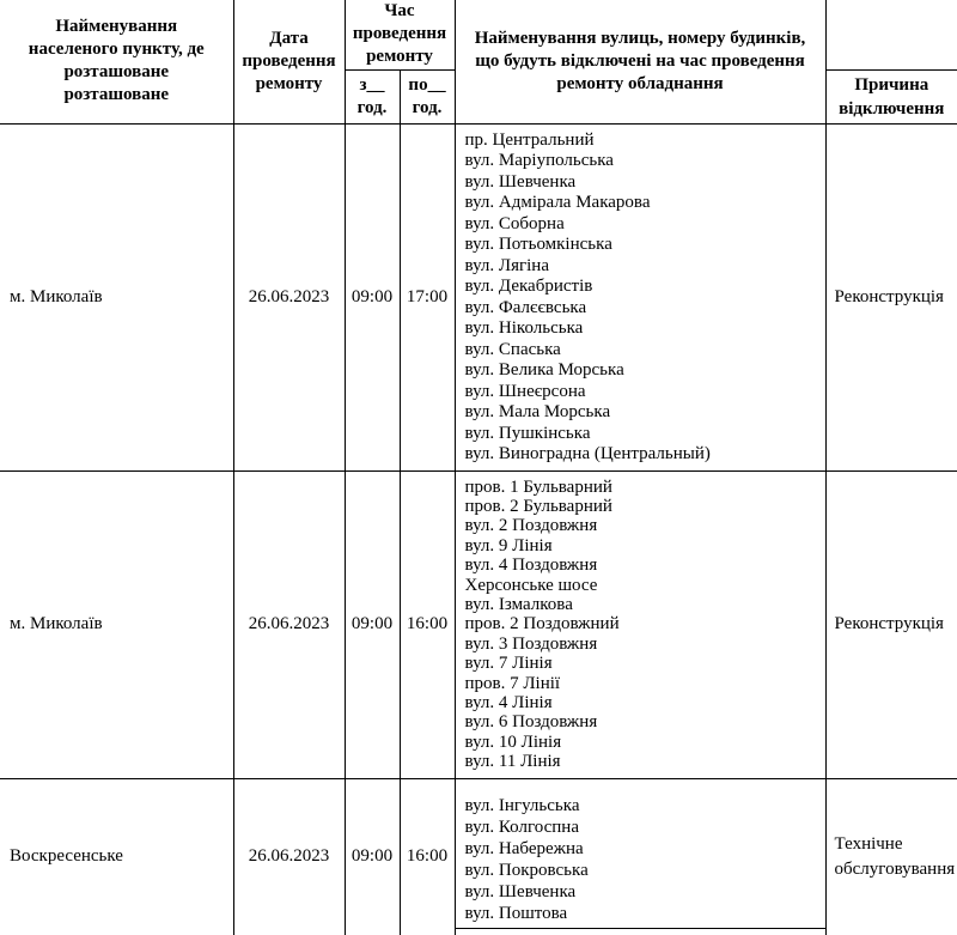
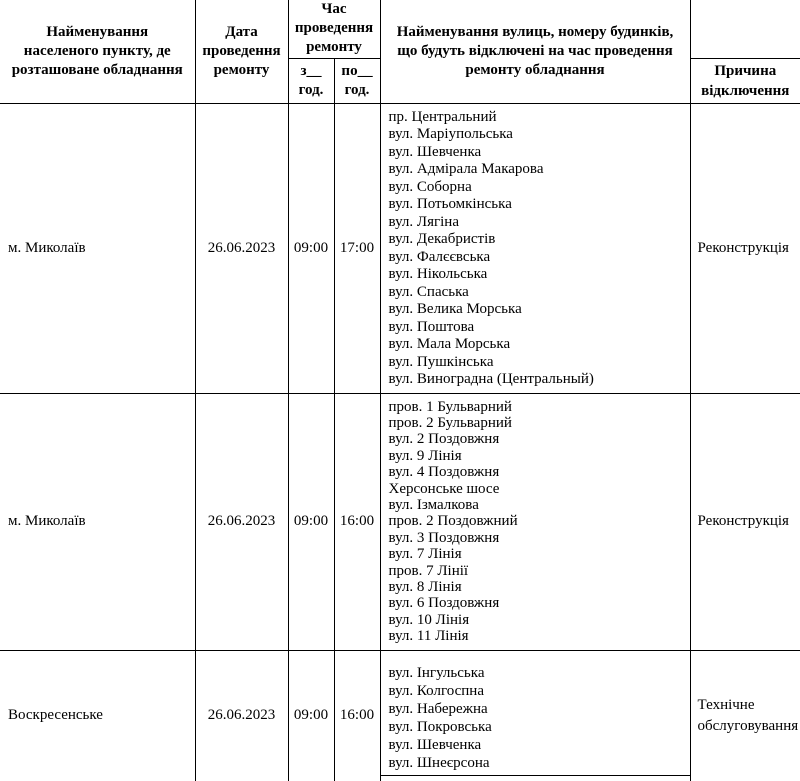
- Найменування населеного пункту, де розташоване розташоване	Дата проведення ремонту	Час проведення ремонту	Найменування вулиць, номеру будинків, що будуть відключені на час проведення ремонту обладнання
+ Найменування населеного пункту, де розташоване обладнання	Дата проведення ремонту	Час проведення ремонту	Найменування вулиць, номеру будинків, що будуть відключені на час проведення ремонту обладнання
  з__ год.	по__ год.	Причина відключення
- м. Миколаїв	26.06.2023	09:00	17:00	пр. Центральнийвул. Маріупольськавул. Шевченкавул. Адмірала Макаровавул. Соборнавул. Потьомкінськавул. Лягінавул. Декабристіввул. Фалєєвськавул. Нікольськавул. Спаськавул. Велика Морськавул. Шнеєрсонавул. Мала Морськавул. Пушкінськавул. Виноградна (Центральный)	Реконструкція
+ м. Миколаїв	26.06.2023	09:00	17:00	пр. Центральнийвул. Маріупольськавул. Шевченкавул. Адмірала Макаровавул. Соборнавул. Потьомкінськавул. Лягінавул. Декабристіввул. Фалєєвськавул. Нікольськавул. Спаськавул. Велика Морськавул. Поштовавул. Мала Морськавул. Пушкінськавул. Виноградна (Центральный)	Реконструкція
- м. Миколаїв	26.06.2023	09:00	16:00	пров. 1 Бульварнийпров. 2 Бульварнийвул. 2 Поздовжнявул. 9 Лініявул. 4 ПоздовжняХерсонське шосевул. Ізмалковапров. 2 Поздовжнийвул. 3 Поздовжнявул. 7 Лініяпров. 7 Лініївул. 4 Лініявул. 6 Поздовжнявул. 10 Лініявул. 11 Лінія	Реконструкція
+ м. Миколаїв	26.06.2023	09:00	16:00	пров. 1 Бульварнийпров. 2 Бульварнийвул. 2 Поздовжнявул. 9 Лініявул. 4 ПоздовжняХерсонське шосевул. Ізмалковапров. 2 Поздовжнийвул. 3 Поздовжнявул. 7 Лініяпров. 7 Лініївул. 8 Лініявул. 6 Поздовжнявул. 10 Лініявул. 11 Лінія	Реконструкція
- Воскресенське	26.06.2023	09:00	16:00	вул. Інгульськавул. Колгоспнавул. Набережнавул. Покровськавул. Шевченкавул. Поштова	Технічне обслуговування
+ Воскресенське	26.06.2023	09:00	16:00	вул. Інгульськавул. Колгоспнавул. Набережнавул. Покровськавул. Шевченкавул. Шнеєрсона	Технічне обслуговування
